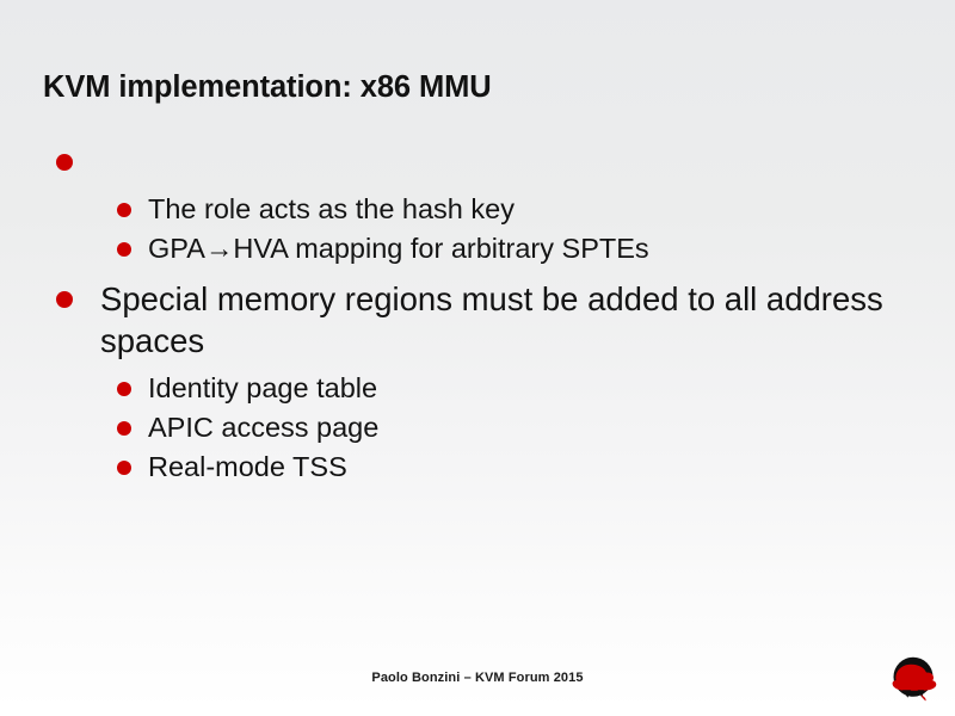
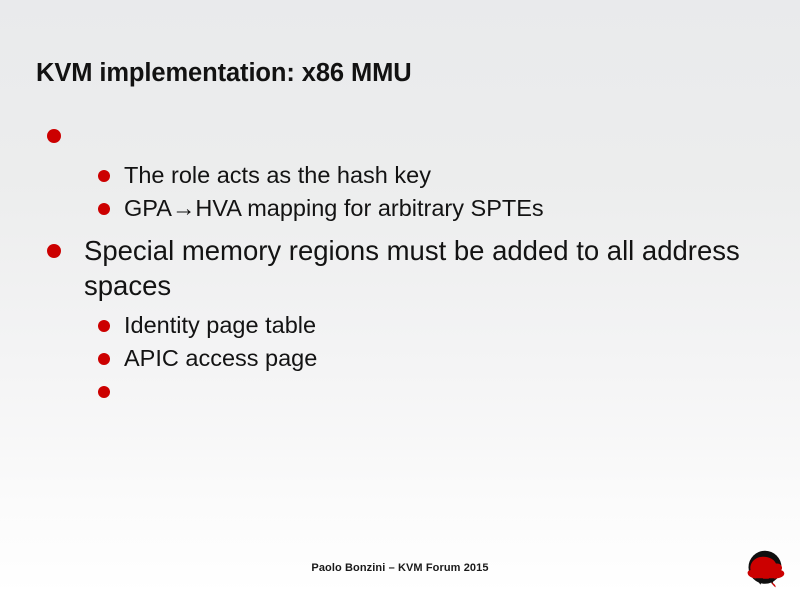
  KVM implementation: x86 MMU
  The role acts as the hash key
  GPA→HVA mapping for arbitrary SPTEs
  Special memory regions must be added to all address spaces
  Identity page table
  APIC access page
- Real-mode TSS
  Paolo Bonzini – KVM Forum 2015
